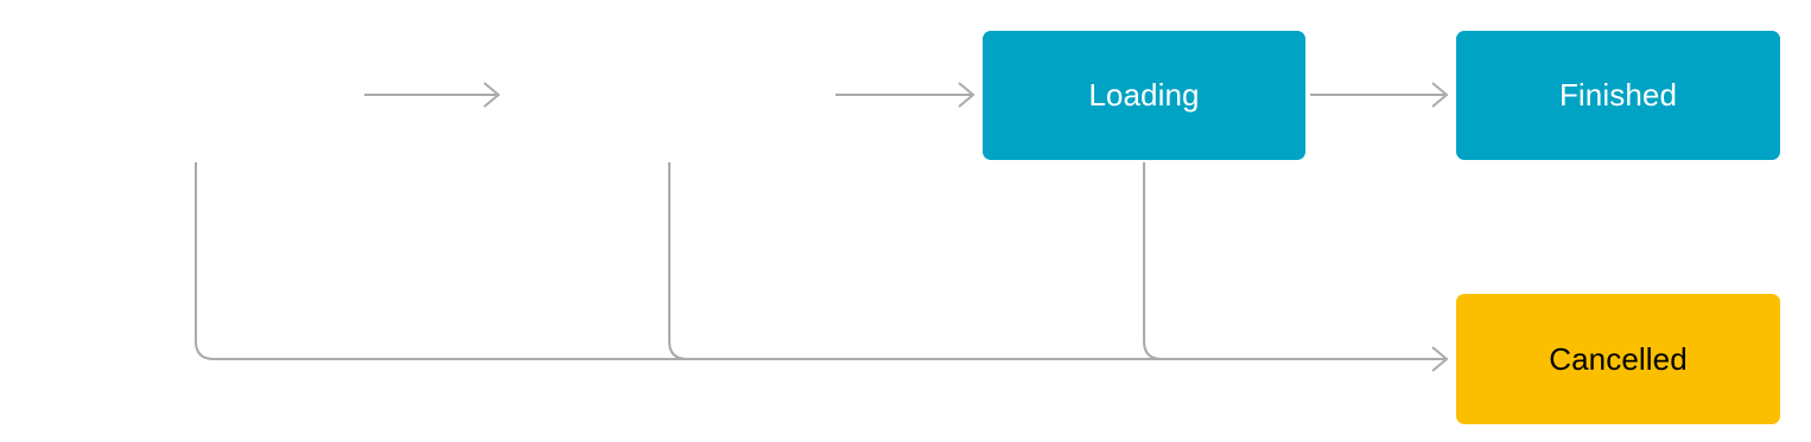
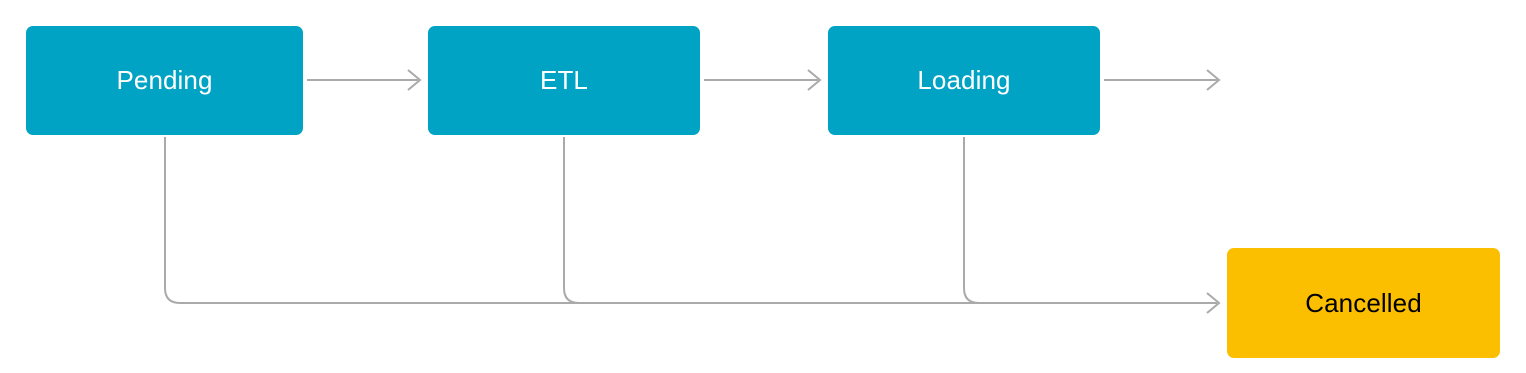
+ Pending
+ ETL
  Loading
- Finished
  Cancelled
